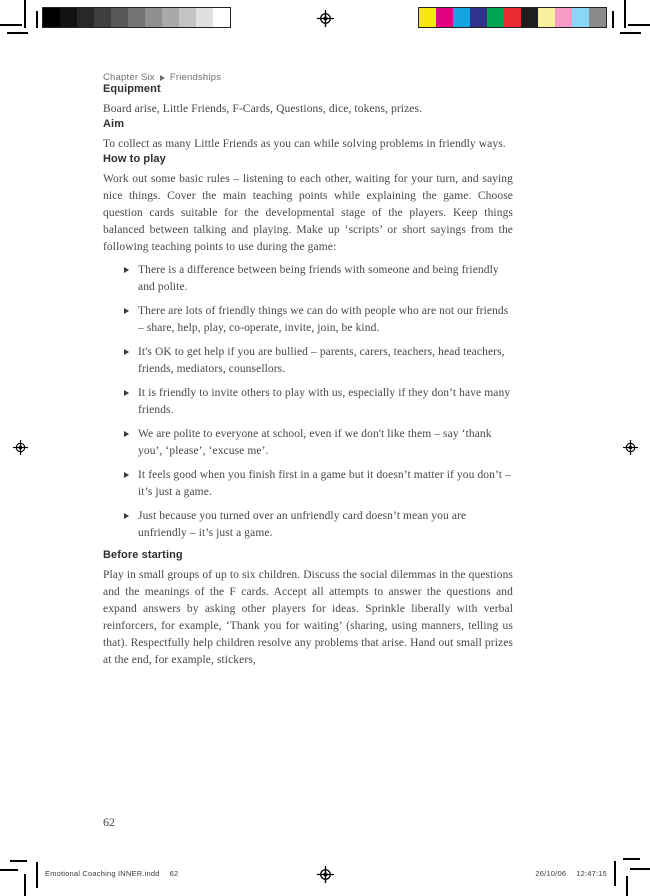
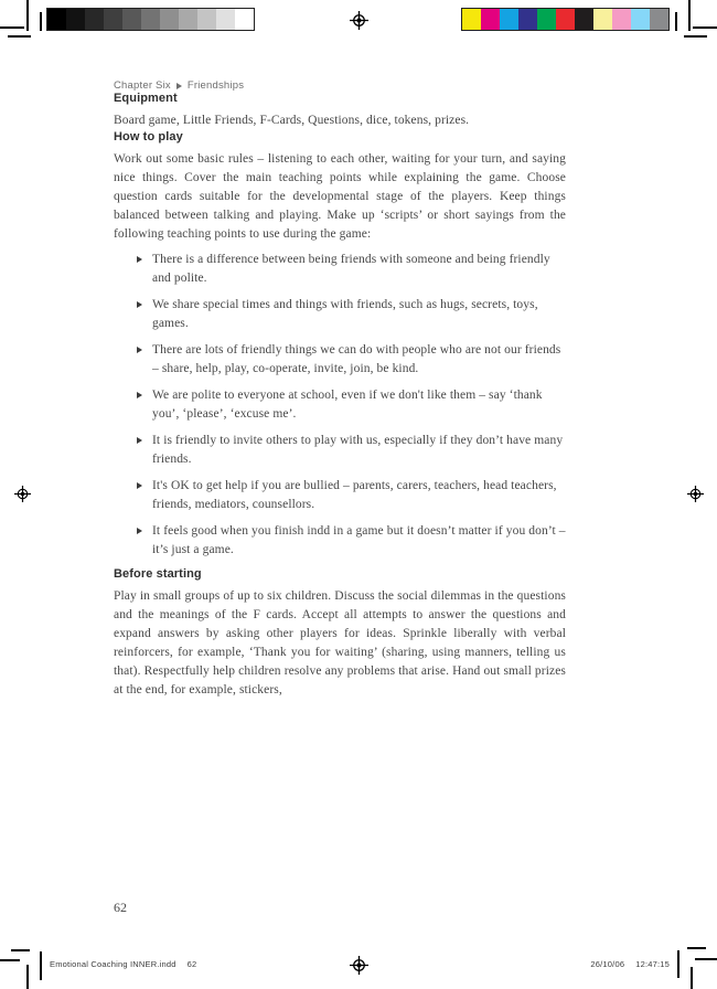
  Chapter Six
  Friendships
  Equipment
- Board arise, Little Friends, F-Cards, Questions, dice, tokens, prizes.
+ Board game, Little Friends, F-Cards, Questions, dice, tokens, prizes.
- Aim
- To collect as many Little Friends as you can while solving problems in friendly ways.
  How to play
  Work out some basic rules – listening to each other, waiting for your turn, and saying nice things. Cover the main teaching points while explaining the game. Choose question cards suitable for the developmental stage of the players. Keep things balanced between talking and playing. Make up ‘scripts’ or short sayings from the following teaching points to use during the game:
  There is a difference between being friends with someone and being friendly and polite.
+ We share special times and things with friends, such as hugs, secrets, toys, games.
  There are lots of friendly things we can do with people who are not our friends – share, help, play, co-operate, invite, join, be kind.
- It's OK to get help if you are bullied – parents, carers, teachers, head teachers, friends, mediators, counsellors.
+ We are polite to everyone at school, even if we don't like them – say ‘thank you’, ‘please’, ‘excuse me’.
  It is friendly to invite others to play with us, especially if they don’t have many friends.
- We are polite to everyone at school, even if we don't like them – say ‘thank you’, ‘please’, ‘excuse me’.
+ It's OK to get help if you are bullied – parents, carers, teachers, head teachers, friends, mediators, counsellors.
- It feels good when you finish first in a game but it doesn’t matter if you don’t – it’s just a game.
+ It feels good when you finish indd in a game but it doesn’t matter if you don’t – it’s just a game.
- Just because you turned over an unfriendly card doesn’t mean you are unfriendly – it’s just a game.
  Before starting
  Play in small groups of up to six children. Discuss the social dilemmas in the questions and the meanings of the F cards. Accept all attempts to answer the questions and expand answers by asking other players for ideas. Sprinkle liberally with verbal reinforcers, for example, ‘Thank you for waiting’ (sharing, using manners, telling us that). Respectfully help children resolve any problems that arise. Hand out small prizes at the end, for example, stickers,
  62
  Emotional Coaching INNER.indd 62
  26/10/06 12:47:15
